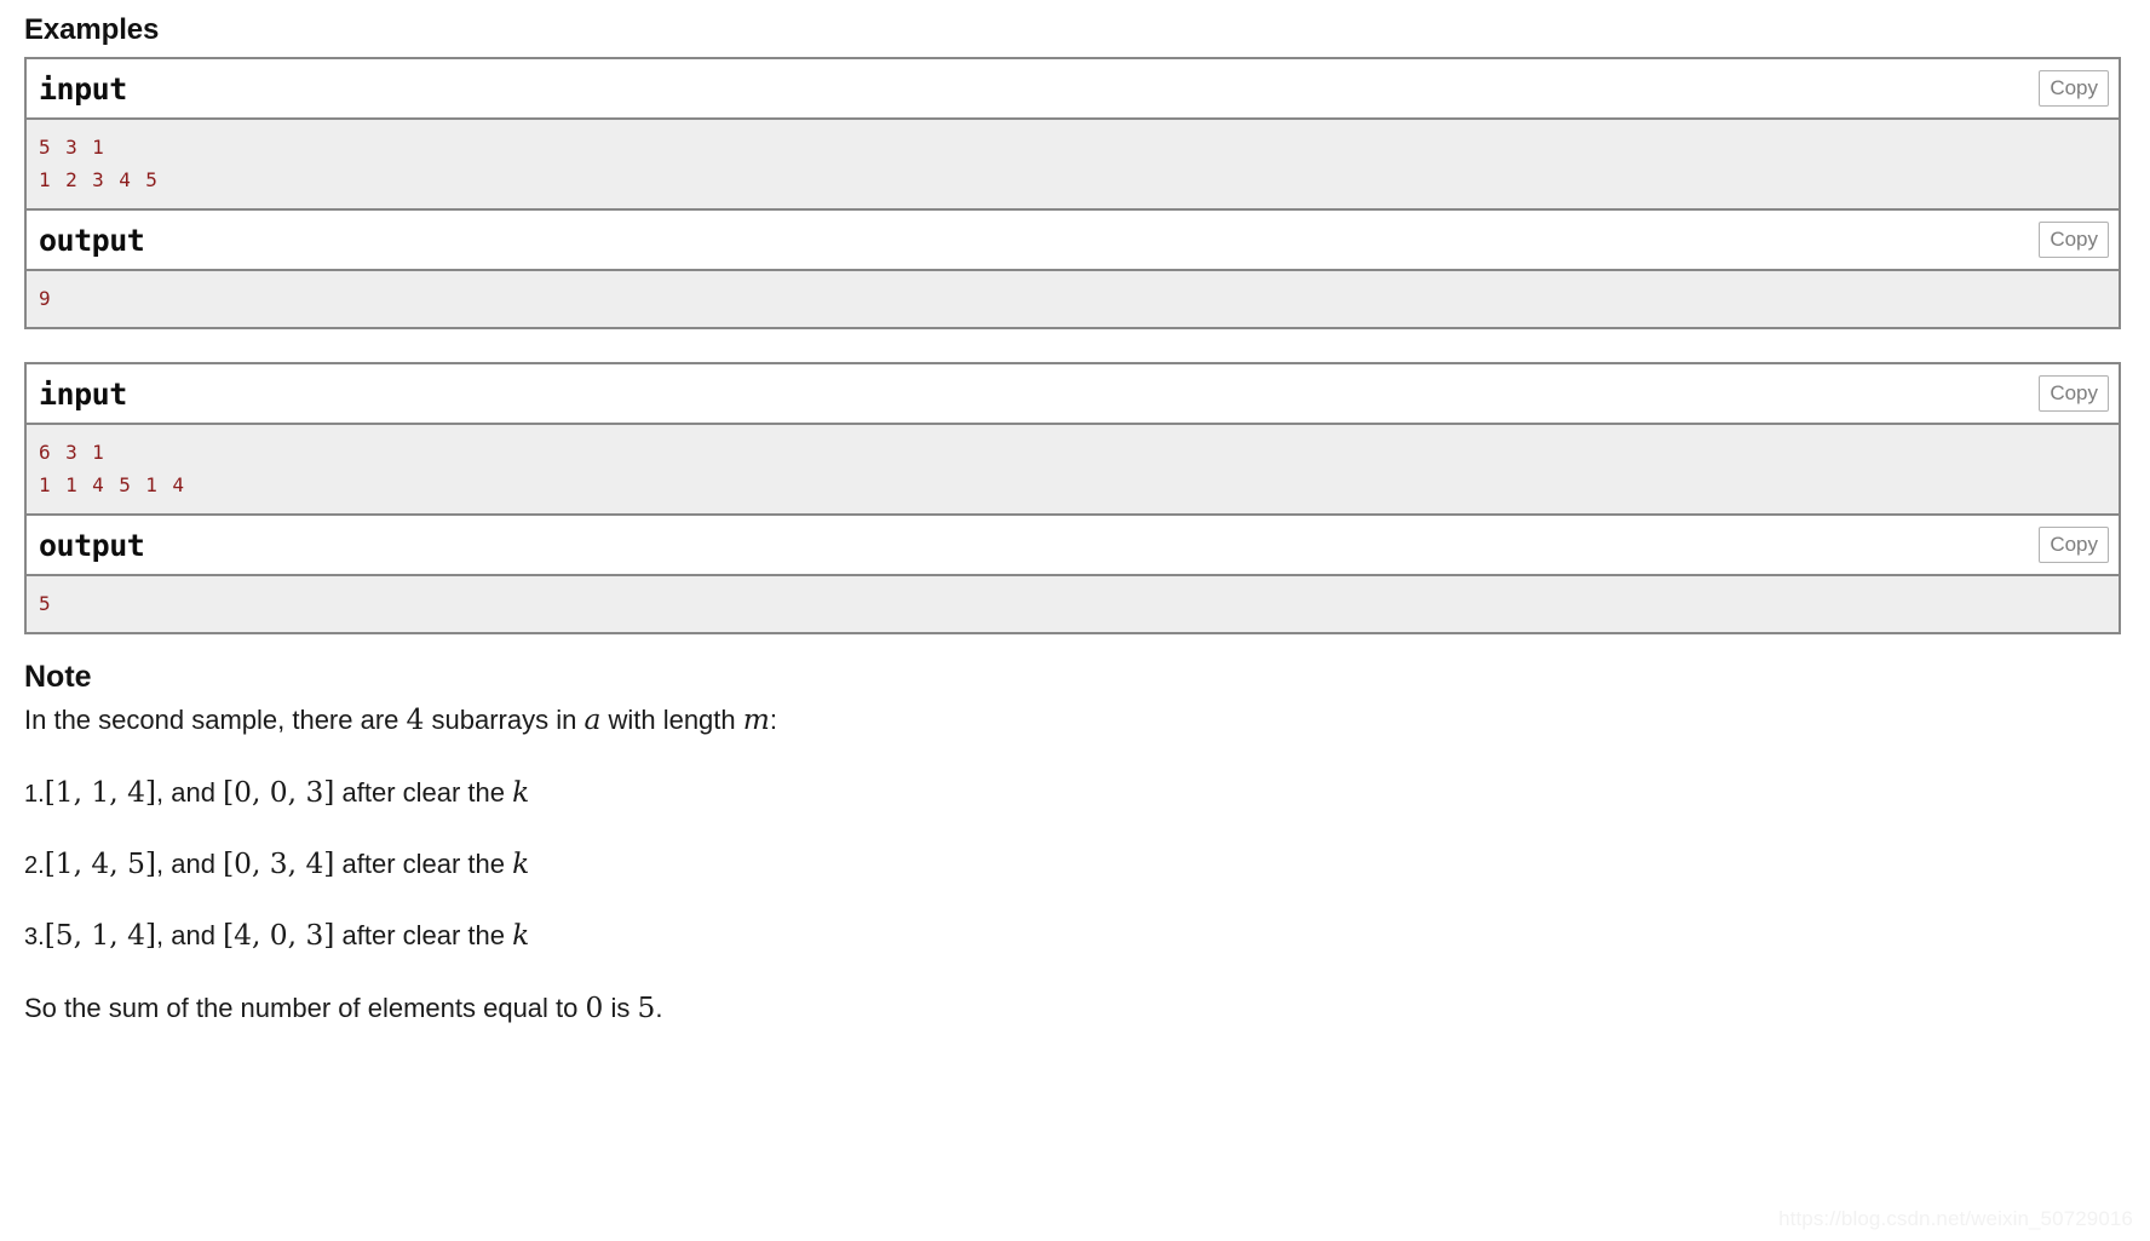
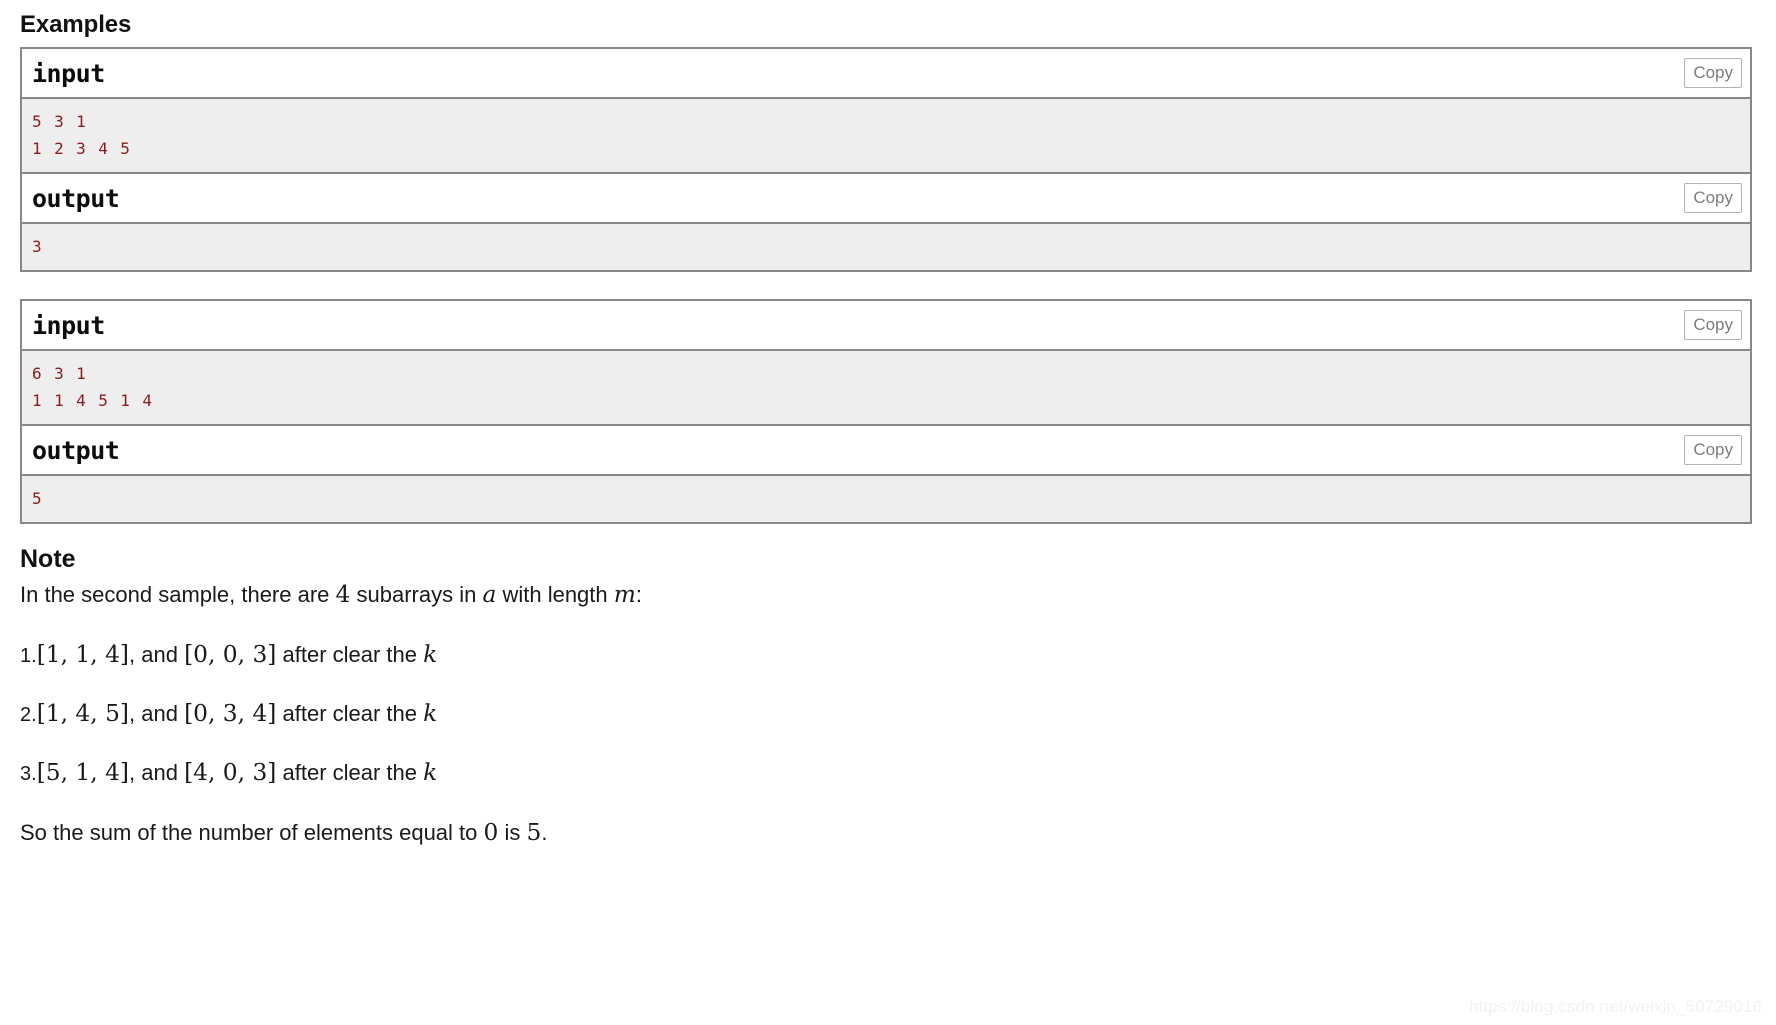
  Examples
  input
  Copy
  5 3 1
  1 2 3 4 5
  output
  Copy
- 9
+ 3
  input
  Copy
  6 3 1
  1 1 4 5 1 4
  output
  Copy
  5
  Note
  In the second sample, there are 4 subarrays in a with length m:
  1.[1, 1, 4], and [0, 0, 3] after clear the k
  2.[1, 4, 5], and [0, 3, 4] after clear the k
  3.[5, 1, 4], and [4, 0, 3] after clear the k
  So the sum of the number of elements equal to 0 is 5.
